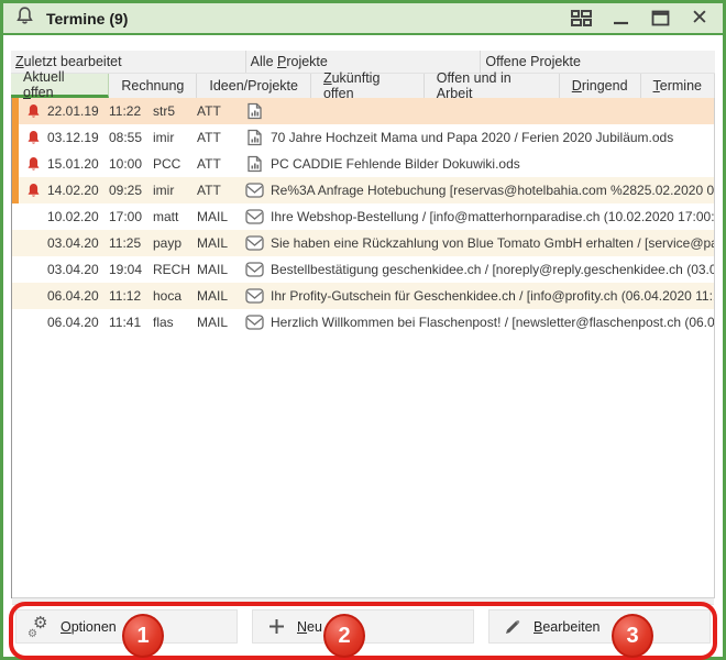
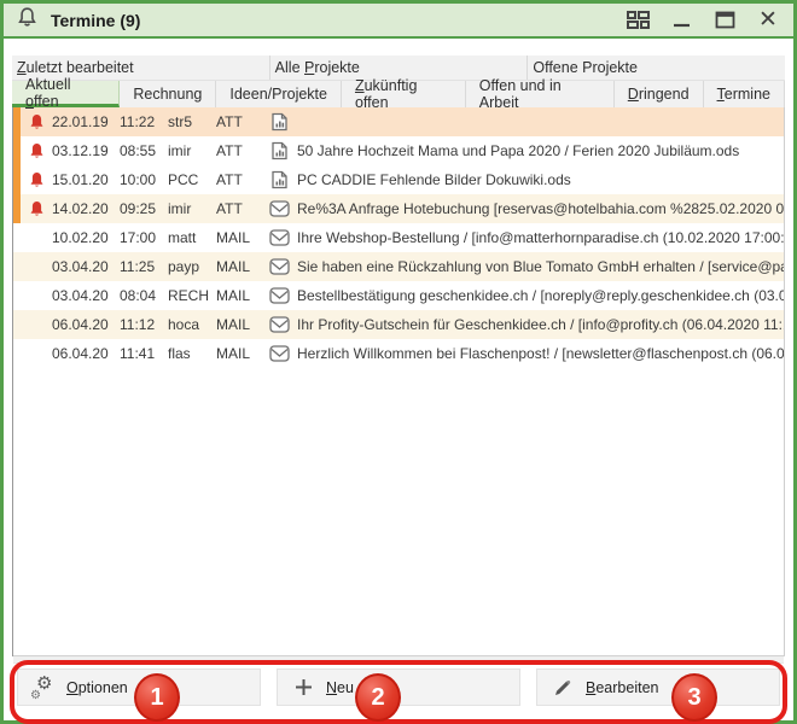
  Termine (9)
  ✕
  Zuletzt bearbeitet
  Alle Projekte
  Offene Projekte
  Aktuell offen
  Rechnung
  Ideen/Projekte
  Zukünftig offen
  Offen und in Arbeit
  Dringend
  Termine
  22.01.19
  11:22
  str5
  ATT
  03.12.19
  08:55
  imir
  ATT
- 70 Jahre Hochzeit Mama und Papa 2020 / Ferien 2020 Jubiläum.ods
+ 50 Jahre Hochzeit Mama und Papa 2020 / Ferien 2020 Jubiläum.ods
  15.01.20
  10:00
  PCC
  ATT
  PC CADDIE Fehlende Bilder Dokuwiki.ods
  14.02.20
  09:25
  imir
  ATT
  Re%3A Anfrage Hotebuchung [reservas@hotelbahia.com %2825.02.2020 0
  10.02.20
  17:00
  matt
  MAIL
  Ihre Webshop-Bestellung / [info@matterhornparadise.ch (10.02.2020 17:00:
  03.04.20
  11:25
  payp
  MAIL
  Sie haben eine Rückzahlung von Blue Tomato GmbH erhalten / [service@p
  03.04.20
- 19:04
+ 08:04
  RECH
  MAIL
  Bestellbestätigung geschenkidee.ch / [noreply@reply.geschenkidee.ch (03.0
  06.04.20
  11:12
  hoca
  MAIL
  Ihr Profity-Gutschein für Geschenkidee.ch / [info@profity.ch (06.04.2020 11:
  06.04.20
  11:41
  flas
  MAIL
  Herzlich Willkommen bei Flaschenpost! / [newsletter@flaschenpost.ch (06.0
  ⚙
  ⚙
  Optionen
  Neu
  Bearbeiten
  1
  2
  3
